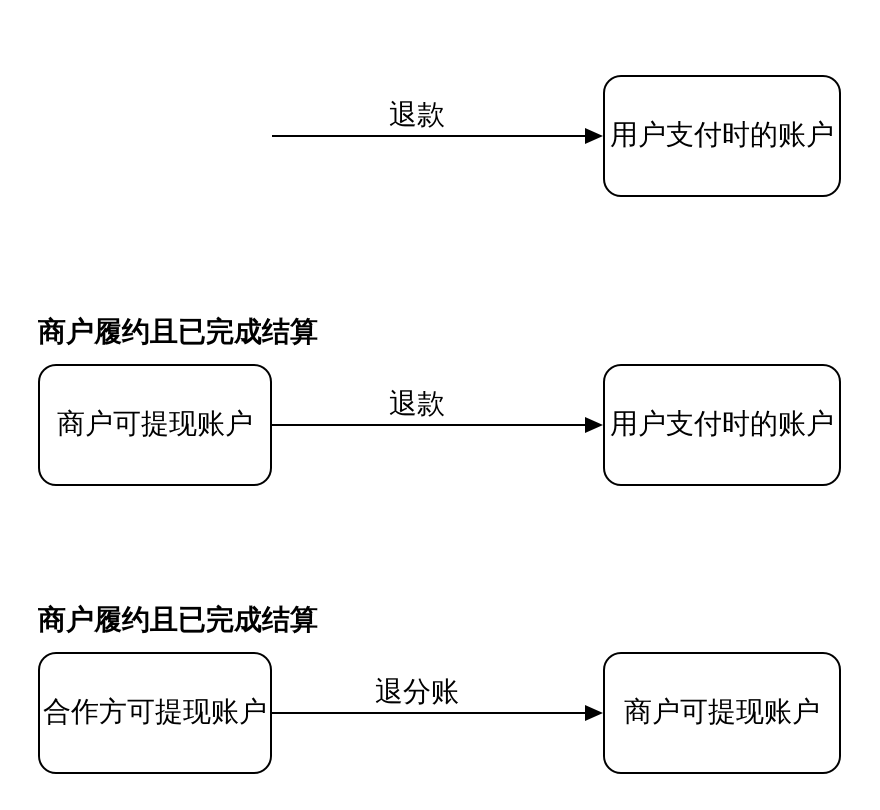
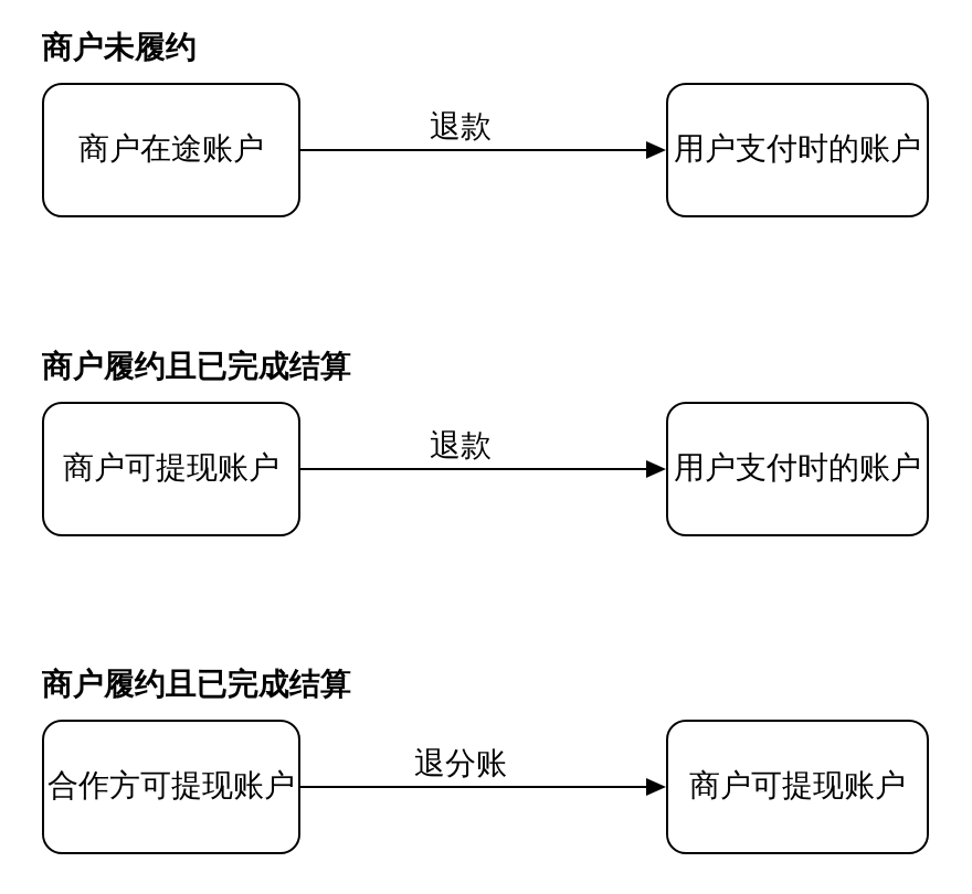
+ 商户未履约
+ 商户在途账户
  退款
  用户支付时的账户
  商户履约且已完成结算
  商户可提现账户
  退款
  用户支付时的账户
  商户履约且已完成结算
  合作方可提现账户
  退分账
  商户可提现账户
